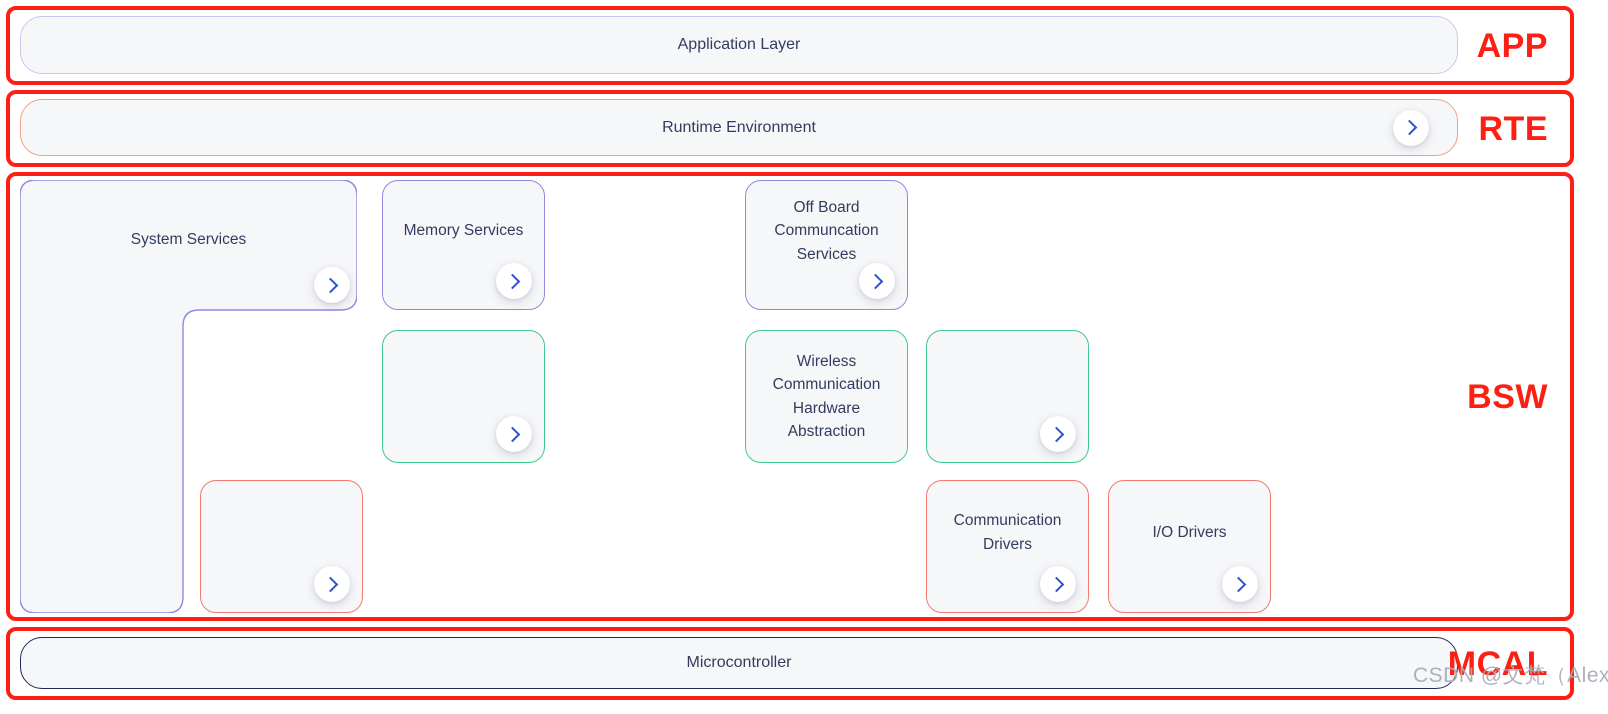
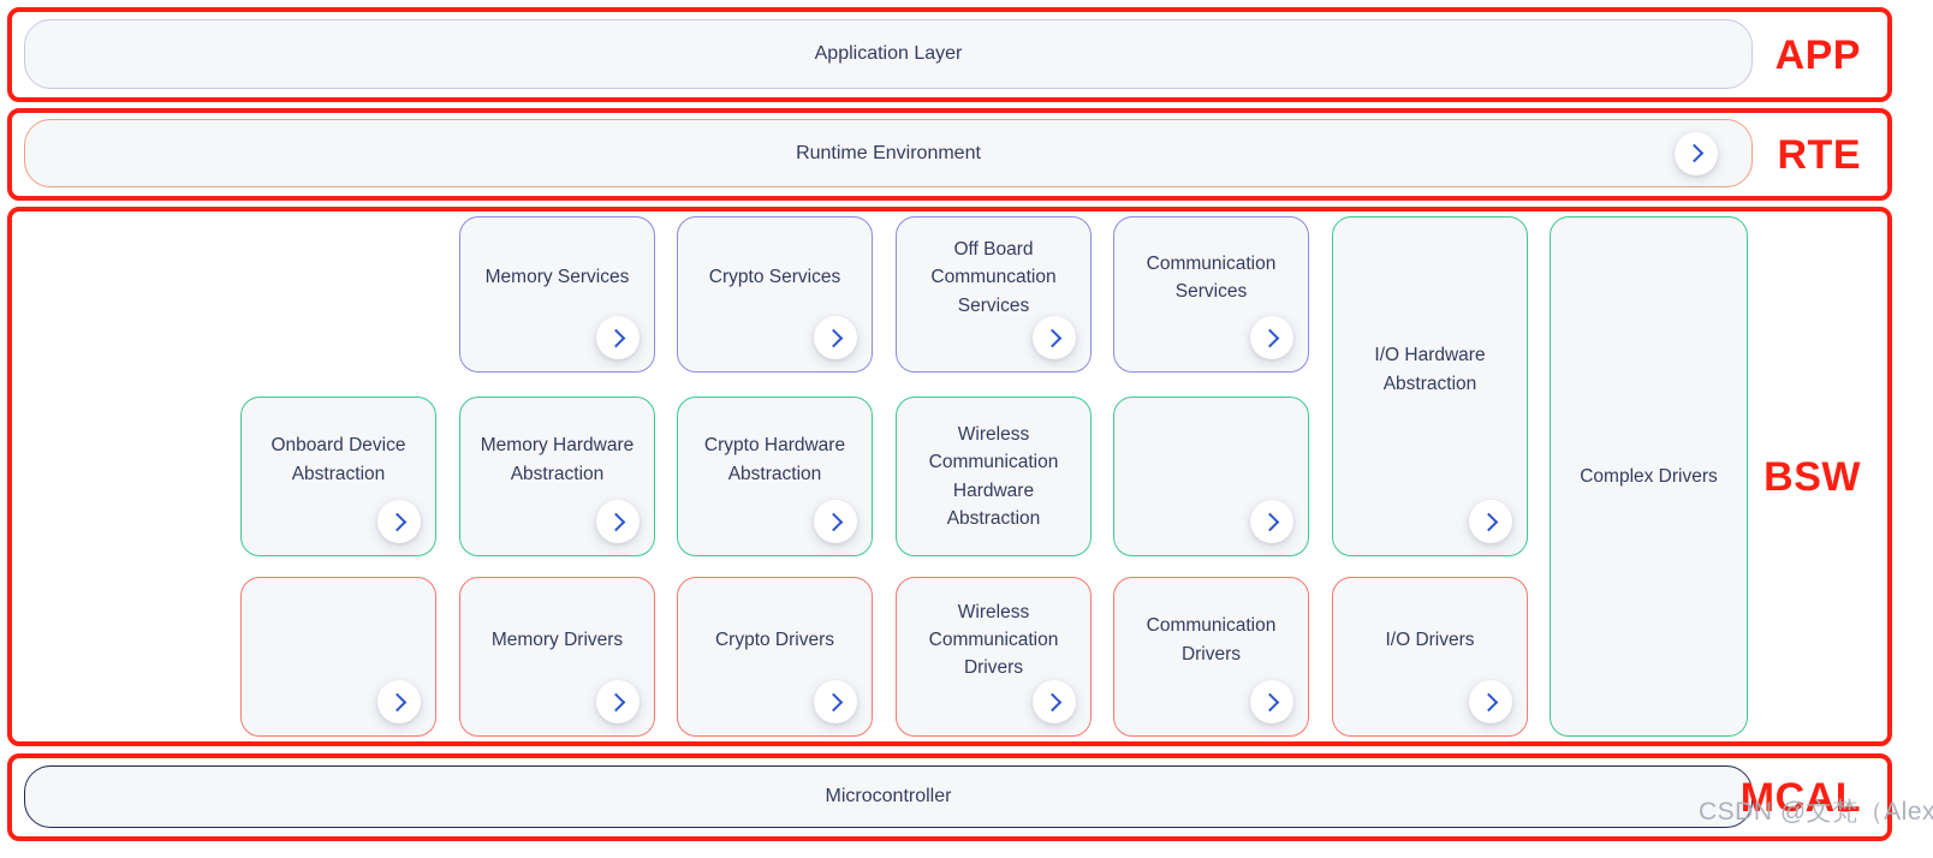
  Application Layer
  APP
  Runtime Environment
  RTE
- System Services
  Memory Services
+ Crypto Services
  Off Board Communcation Services
+ Communication Services
+ I/O Hardware Abstraction
+ Complex Drivers
+ Onboard Device Abstraction
+ Memory Hardware Abstraction
+ Crypto Hardware Abstraction
  Wireless Communication Hardware Abstraction
+ Memory Drivers
+ Crypto Drivers
+ Wireless Communication Drivers
  Communication Drivers
  I/O Drivers
  BSW
  Microcontroller
  MCAL
  CSDN @文梵（Alex
